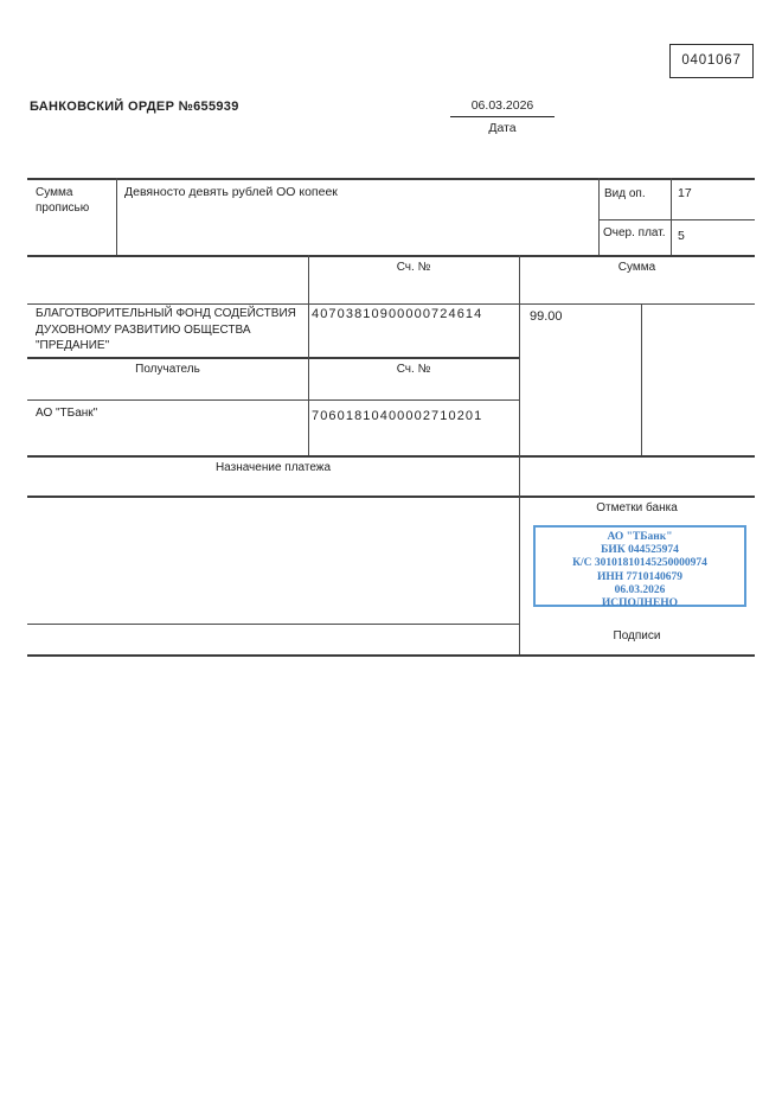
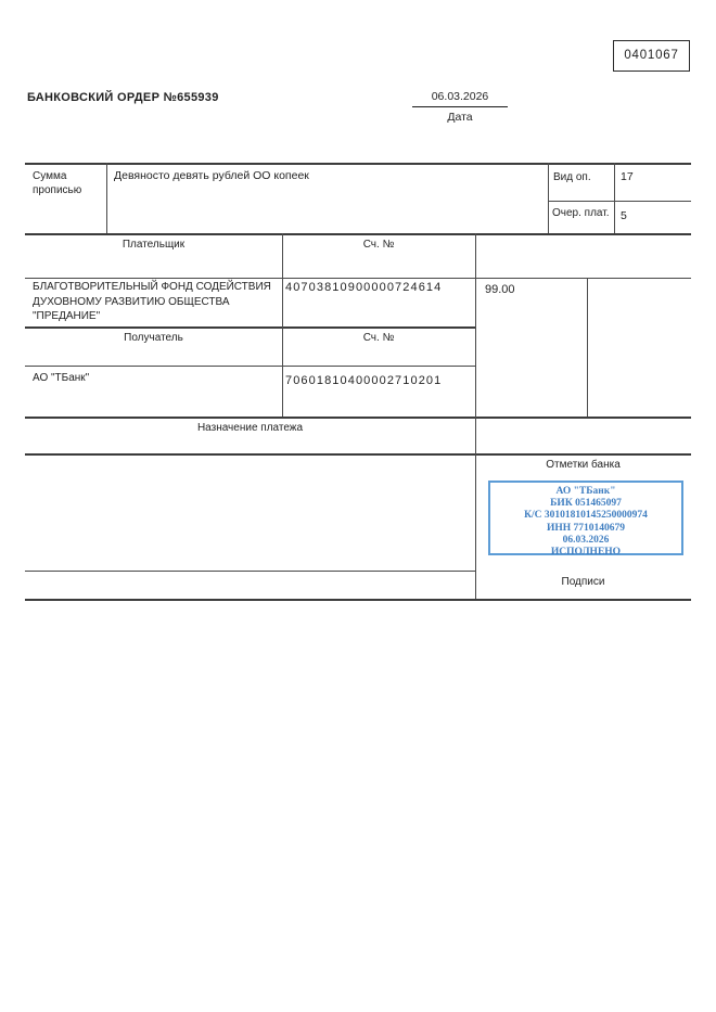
  0401067
  БАНКОВСКИЙ ОРДЕР №655939
  06.03.2026
  Дата
  Сумма прописью
  Девяносто девять рублей ОО копеек
  Вид оп.
  17
  Очер. плат.
  5
+ Плательщик
  Сч. №
- Сумма
  БЛАГОТВОРИТЕЛЬНЫЙ ФОНД СОДЕЙСТВИЯ ДУХОВНОМУ РАЗВИТИЮ ОБЩЕСТВА "ПРЕДАНИЕ"
  40703810900000724614
  99.00
  Получатель
  Сч. №
  АО "ТБанк"
  70601810400002710201
  Назначение платежа
  Отметки банка
  АО "ТБанк"
- БИК 044525974
+ БИК 051465097
  К/С 30101810145250000974
  ИНН 7710140679
  06.03.2026
  ИСПОЛНЕНО
  Подписи
